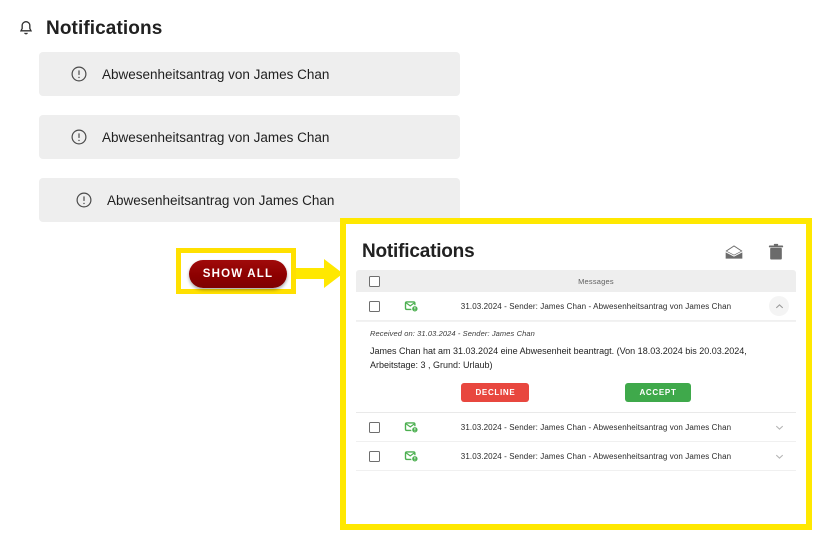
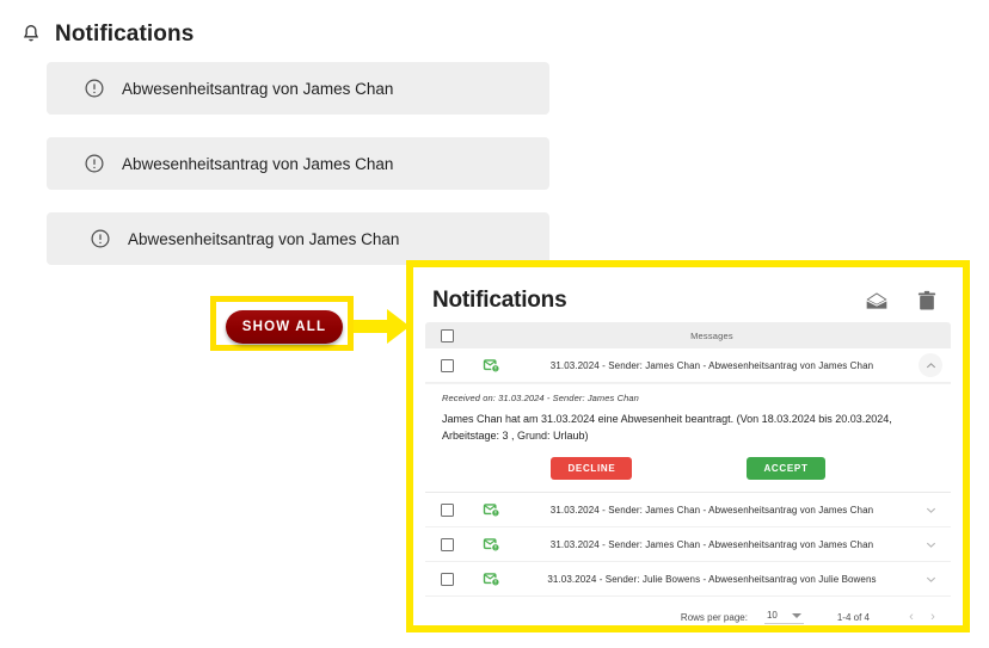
  Notifications
  Abwesenheitsantrag von James Chan
  Abwesenheitsantrag von James Chan
  Abwesenheitsantrag von James Chan
  SHOW ALL
  Notifications
  Messages
  31.03.2024 - Sender: James Chan - Abwesenheitsantrag von James Chan
  Received on: 31.03.2024 - Sender: James Chan
  James Chan hat am 31.03.2024 eine Abwesenheit beantragt. (Von 18.03.2024 bis 20.03.2024, Arbeitstage: 3 , Grund: Urlaub)
  DECLINE
  ACCEPT
  31.03.2024 - Sender: James Chan - Abwesenheitsantrag von James Chan
  31.03.2024 - Sender: James Chan - Abwesenheitsantrag von James Chan
+ 31.03.2024 - Sender: Julie Bowens - Abwesenheitsantrag von Julie Bowens
+ Rows per page:
+ 10
+ 1-4 of 4
+ ‹
+ ›
